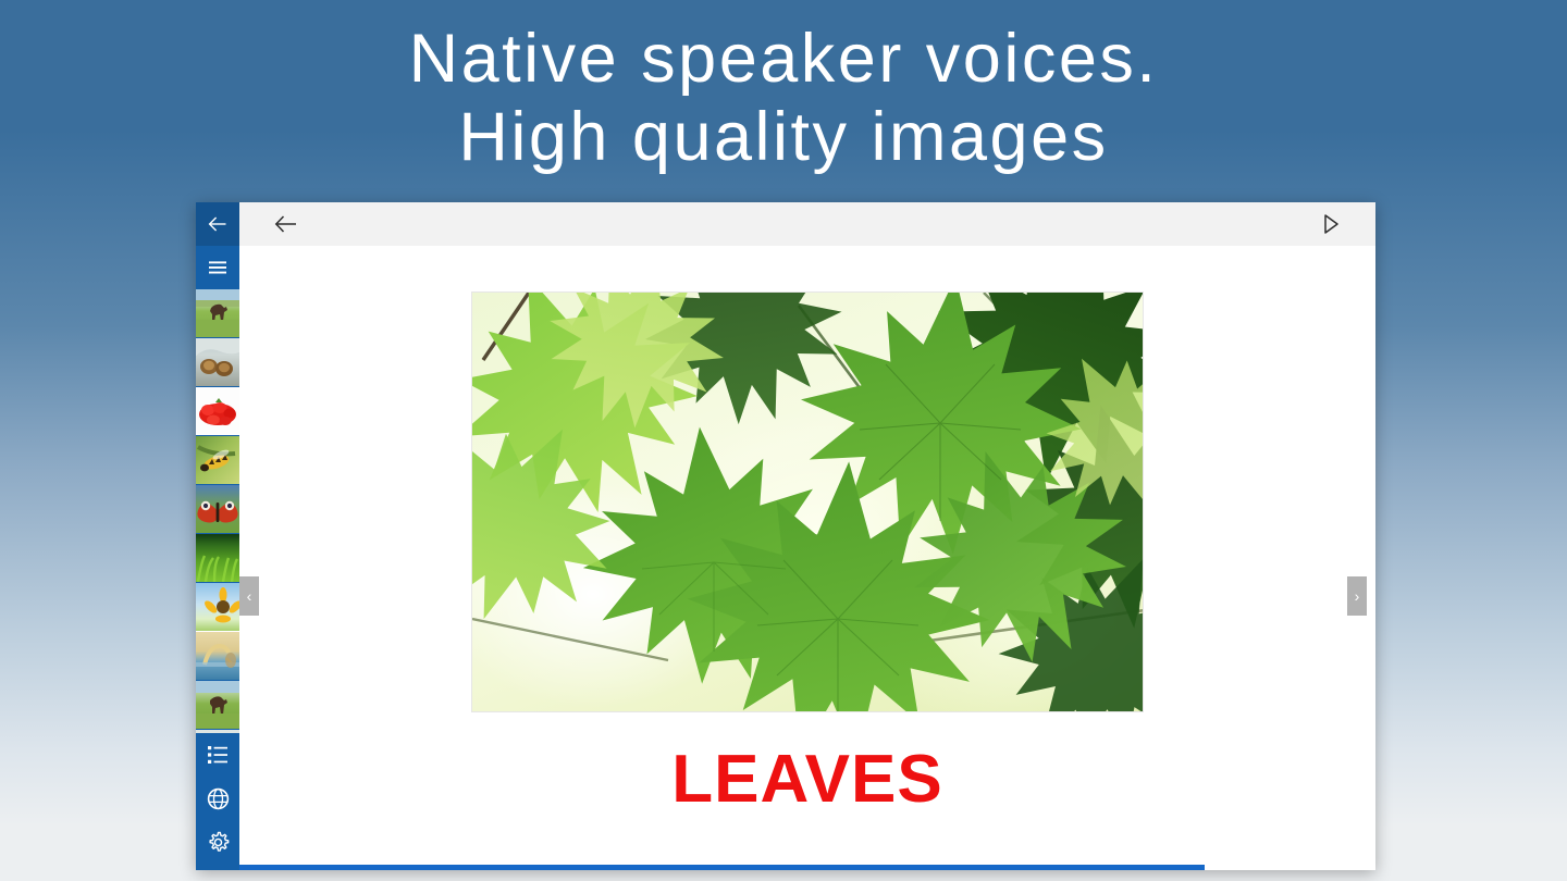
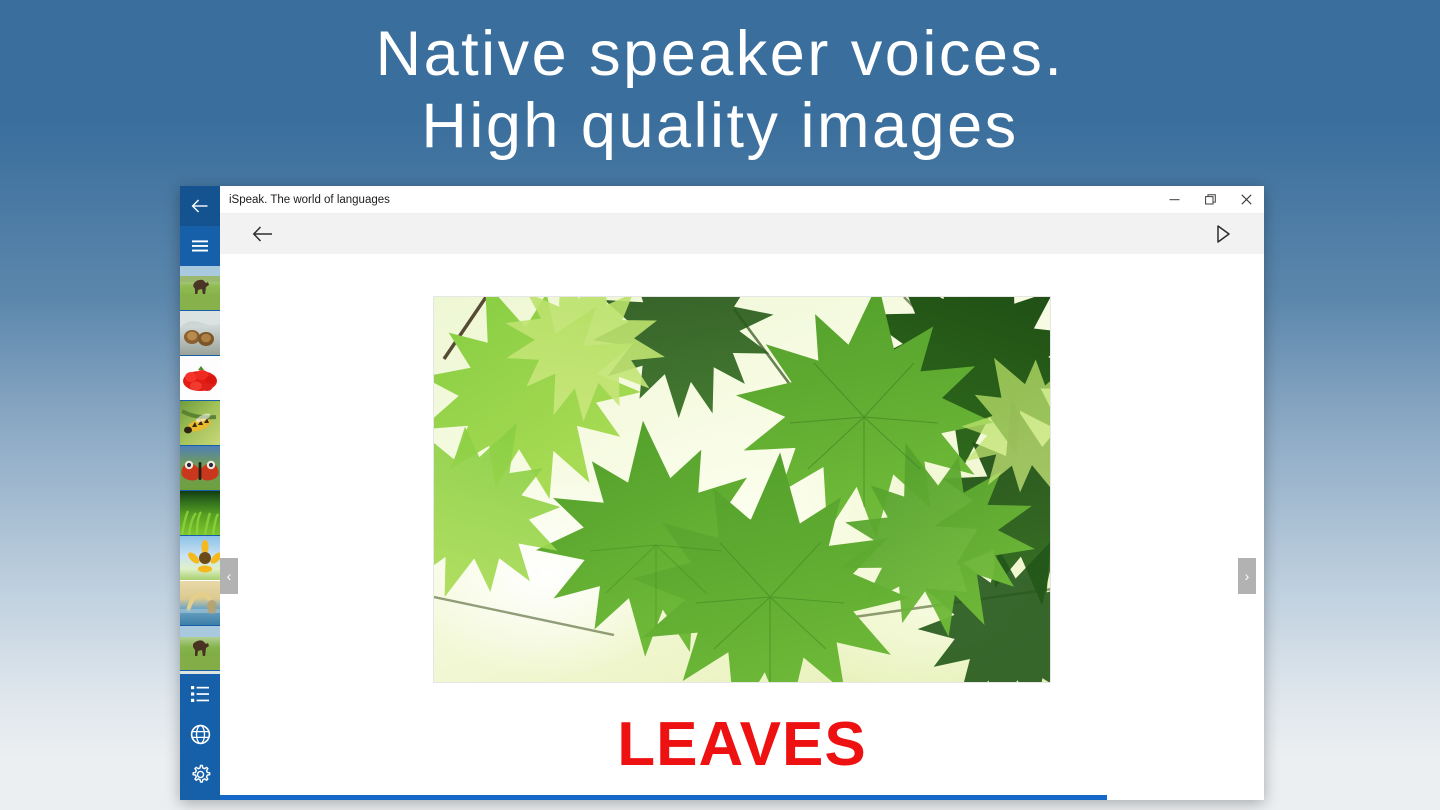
  Native speaker voices.
  High quality images
+ iSpeak. The world of languages
  LEAVES
  ‹
  ›
